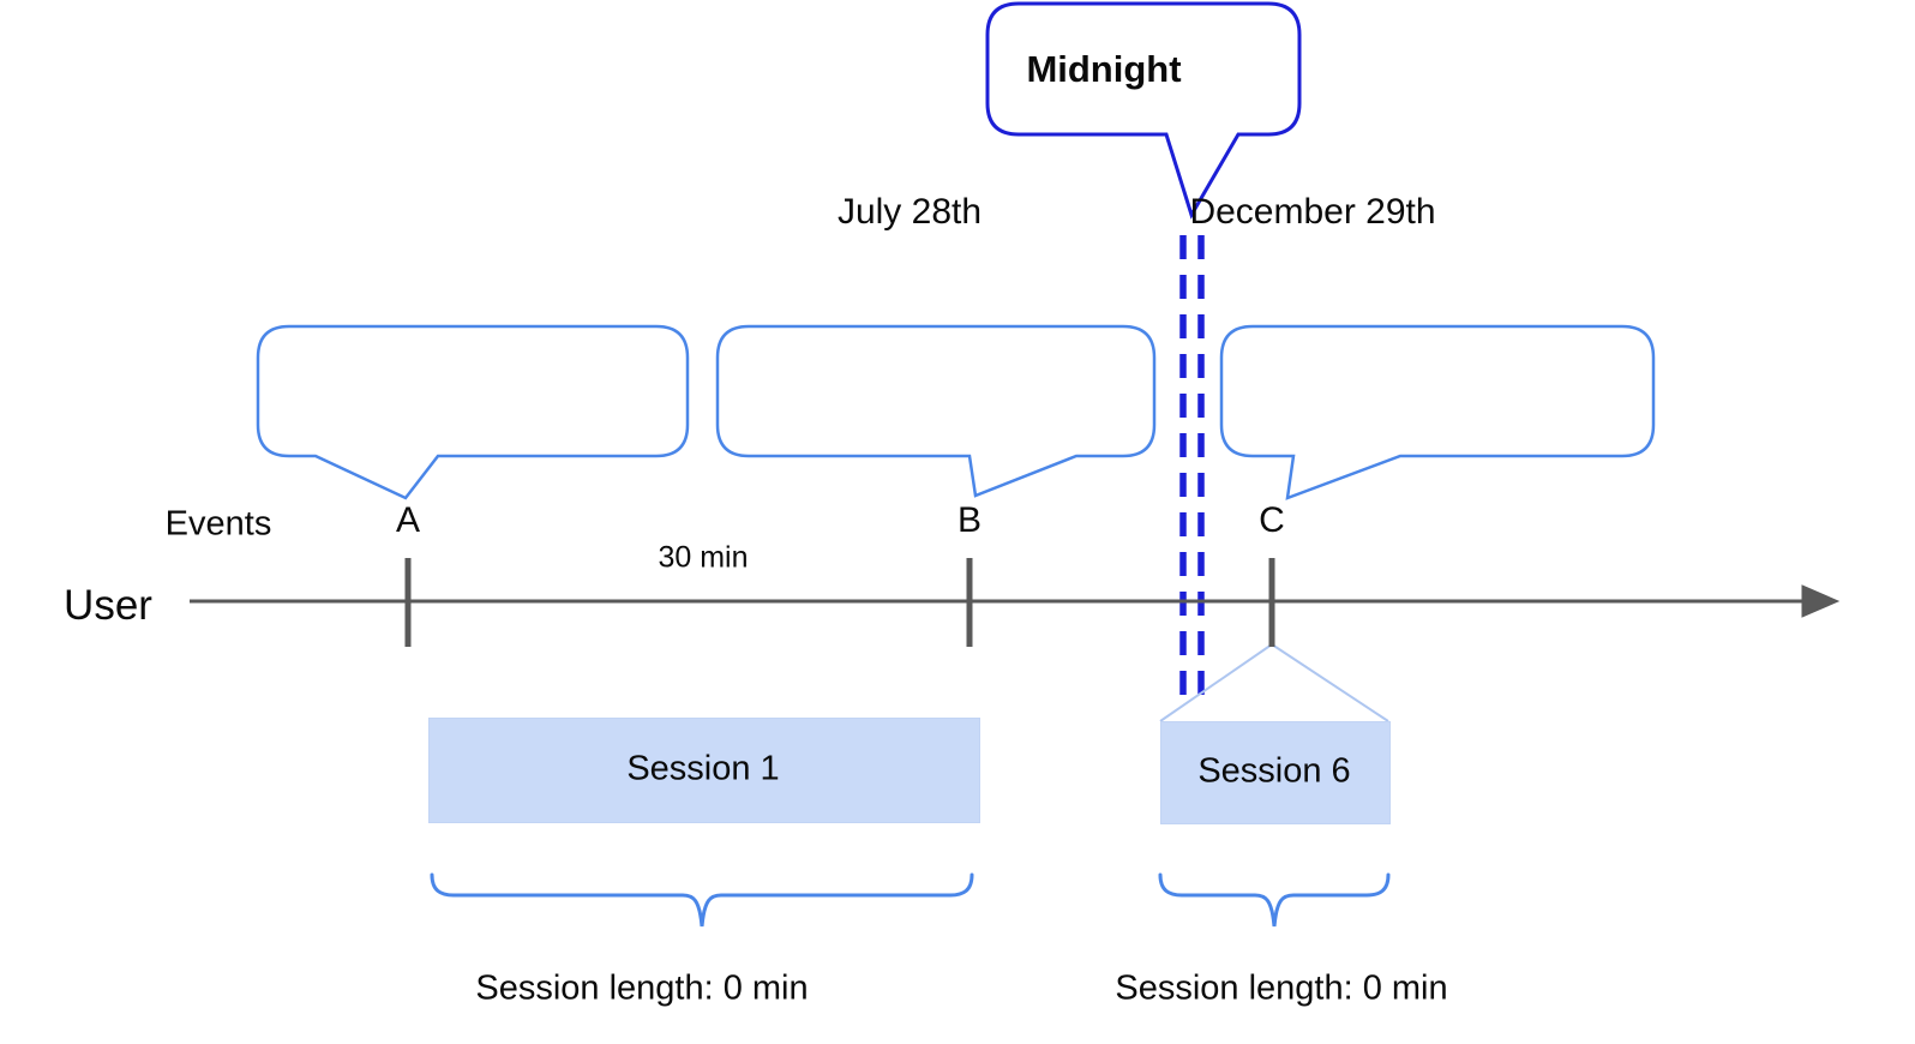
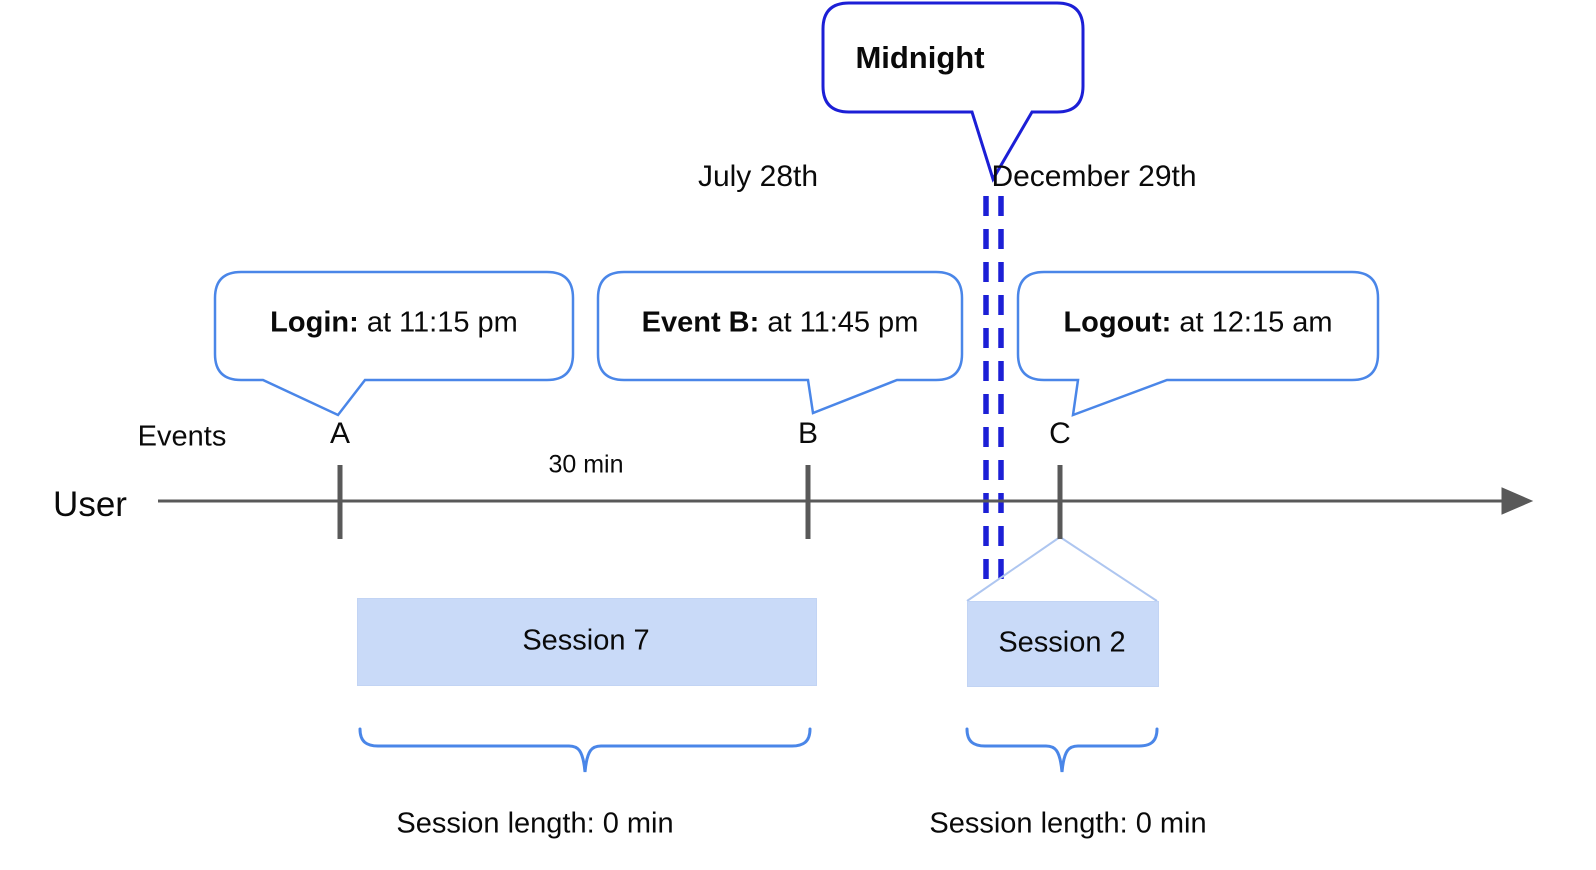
  Midnight
  July 28th
  December 29th
+ Login: at 11:15 pm
+ Event B: at 11:45 pm
+ Logout: at 12:15 am
  Events
  A
  B
  C
  User
  30 min
- Session 1
+ Session 7
- Session 6
+ Session 2
  Session length: 0 min
  Session length: 0 min
